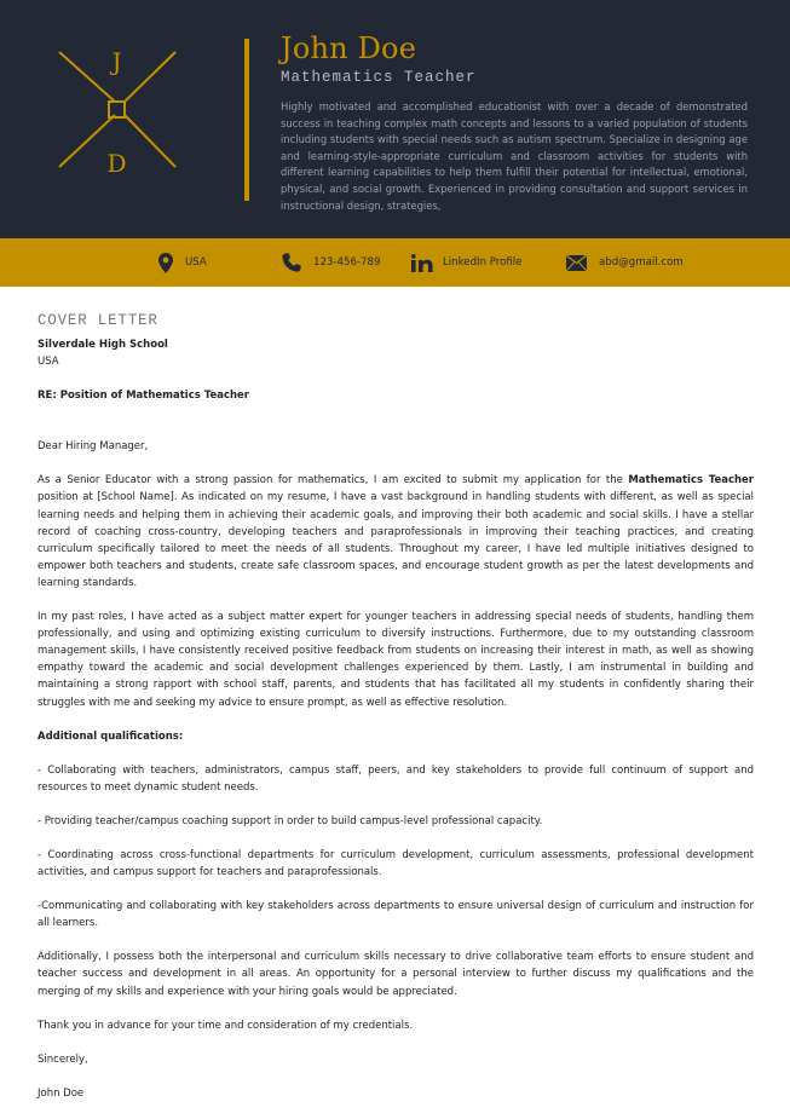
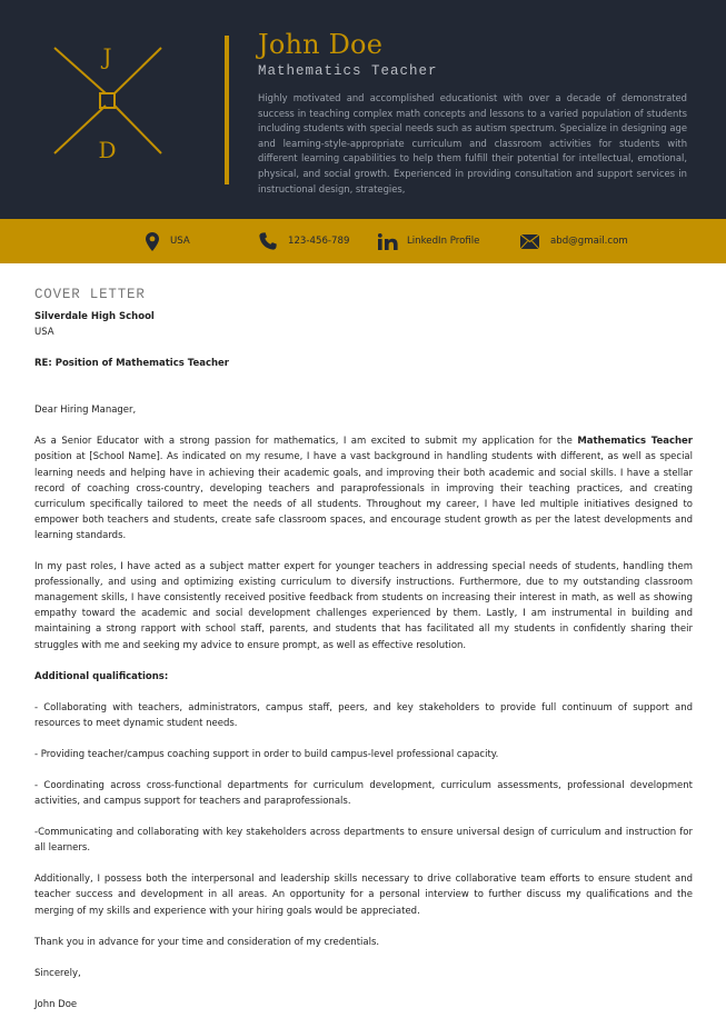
  J
  D
  John Doe
  Mathematics Teacher
  Highly motivated and accomplished educationist with over a decade of demonstrated success in teaching complex math concepts and lessons to a varied population of students including students with special needs such as autism spectrum. Specialize in designing age and learning-style-appropriate curriculum and classroom activities for students with different learning capabilities to help them fulfill their potential for intellectual, emotional, physical, and social growth. Experienced in providing consultation and support services in instructional design, strategies,
  USA
  123-456-789
  LinkedIn Profile
  abd@gmail.com
  COVER LETTER
  Silverdale High School
  USA
  RE: Position of Mathematics Teacher
  Dear Hiring Manager,
- As a Senior Educator with a strong passion for mathematics, I am excited to submit my application for the Mathematics Teacher position at [School Name]. As indicated on my resume, I have a vast background in handling students with different, as well as special learning needs and helping them in achieving their academic goals, and improving their both academic and social skills. I have a stellar record of coaching cross-country, developing teachers and paraprofessionals in improving their teaching practices, and creating curriculum specifically tailored to meet the needs of all students. Throughout my career, I have led multiple initiatives designed to empower both teachers and students, create safe classroom spaces, and encourage student growth as per the latest developments and learning standards.
+ As a Senior Educator with a strong passion for mathematics, I am excited to submit my application for the Mathematics Teacher position at [School Name]. As indicated on my resume, I have a vast background in handling students with different, as well as special learning needs and helping have in achieving their academic goals, and improving their both academic and social skills. I have a stellar record of coaching cross-country, developing teachers and paraprofessionals in improving their teaching practices, and creating curriculum specifically tailored to meet the needs of all students. Throughout my career, I have led multiple initiatives designed to empower both teachers and students, create safe classroom spaces, and encourage student growth as per the latest developments and learning standards.
  In my past roles, I have acted as a subject matter expert for younger teachers in addressing special needs of students, handling them professionally, and using and optimizing existing curriculum to diversify instructions. Furthermore, due to my outstanding classroom management skills, I have consistently received positive feedback from students on increasing their interest in math, as well as showing empathy toward the academic and social development challenges experienced by them. Lastly, I am instrumental in building and maintaining a strong rapport with school staff, parents, and students that has facilitated all my students in confidently sharing their struggles with me and seeking my advice to ensure prompt, as well as effective resolution.
  Additional qualifications:
  - Collaborating with teachers, administrators, campus staff, peers, and key stakeholders to provide full continuum of support and resources to meet dynamic student needs.
  - Providing teacher/campus coaching support in order to build campus-level professional capacity.
  - Coordinating across cross-functional departments for curriculum development, curriculum assessments, professional development activities, and campus support for teachers and paraprofessionals.
  -Communicating and collaborating with key stakeholders across departments to ensure universal design of curriculum and instruction for all learners.
- Additionally, I possess both the interpersonal and curriculum skills necessary to drive collaborative team efforts to ensure student and teacher success and development in all areas. An opportunity for a personal interview to further discuss my qualifications and the merging of my skills and experience with your hiring goals would be appreciated.
+ Additionally, I possess both the interpersonal and leadership skills necessary to drive collaborative team efforts to ensure student and teacher success and development in all areas. An opportunity for a personal interview to further discuss my qualifications and the merging of my skills and experience with your hiring goals would be appreciated.
  Thank you in advance for your time and consideration of my credentials.
  Sincerely,
  John Doe
